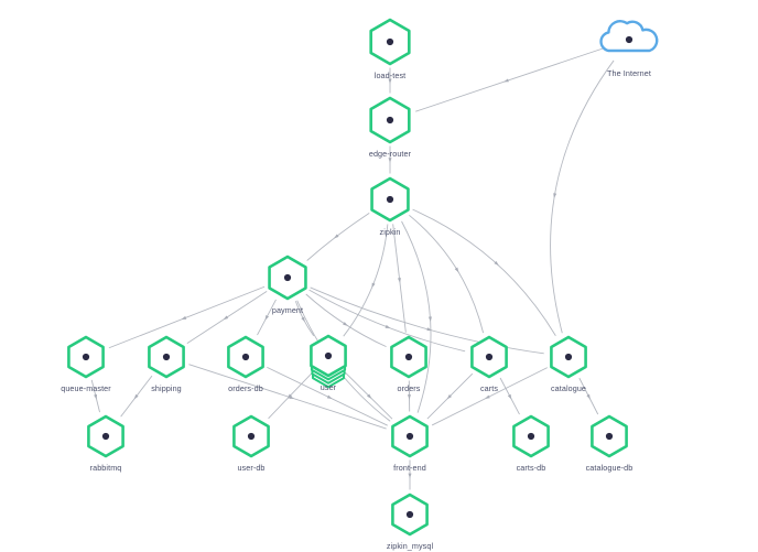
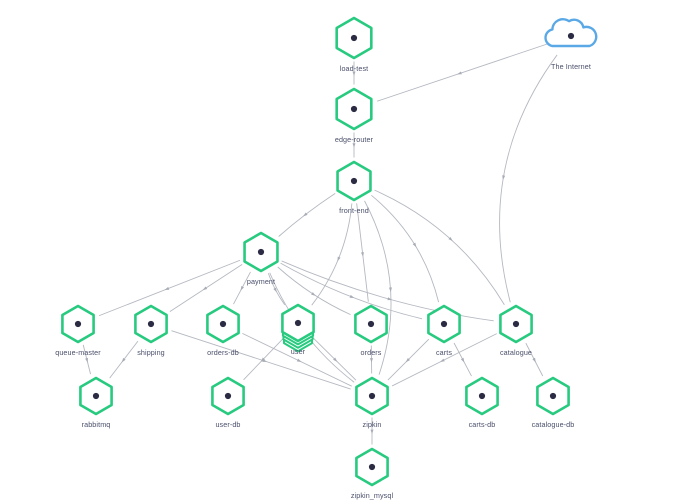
  load-test
  The Internet
  edge-router
- zipkin
+ front-end
  payment
  queue-master
  shipping
  orders-db
  user
  orders
  carts
  catalogue
  rabbitmq
  user-db
- front-end
+ zipkin
  carts-db
  catalogue-db
  zipkin_mysql
